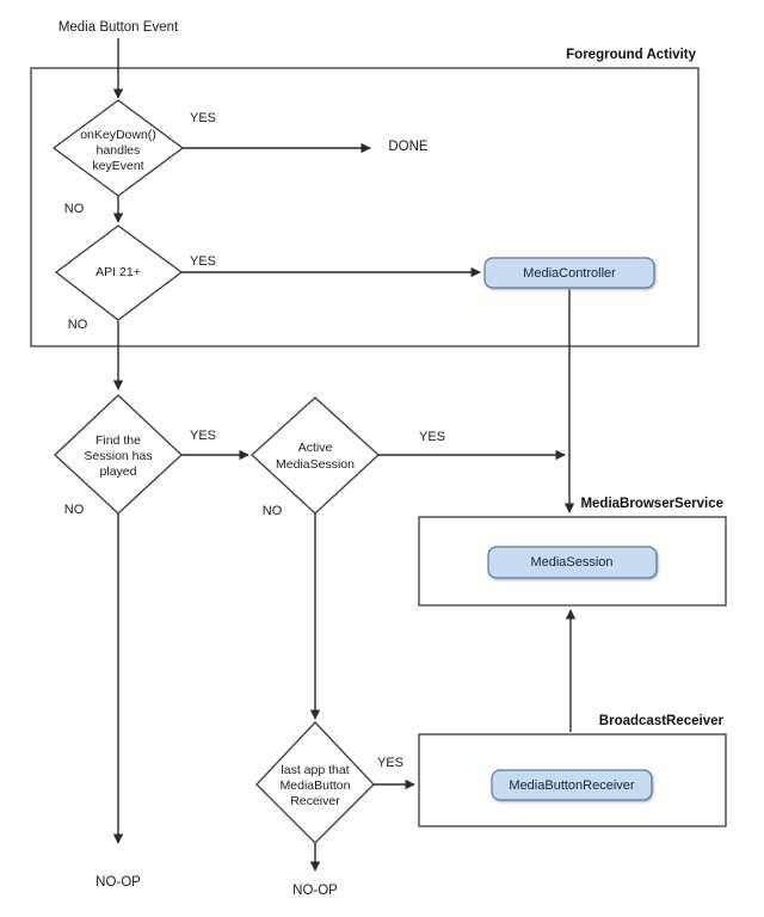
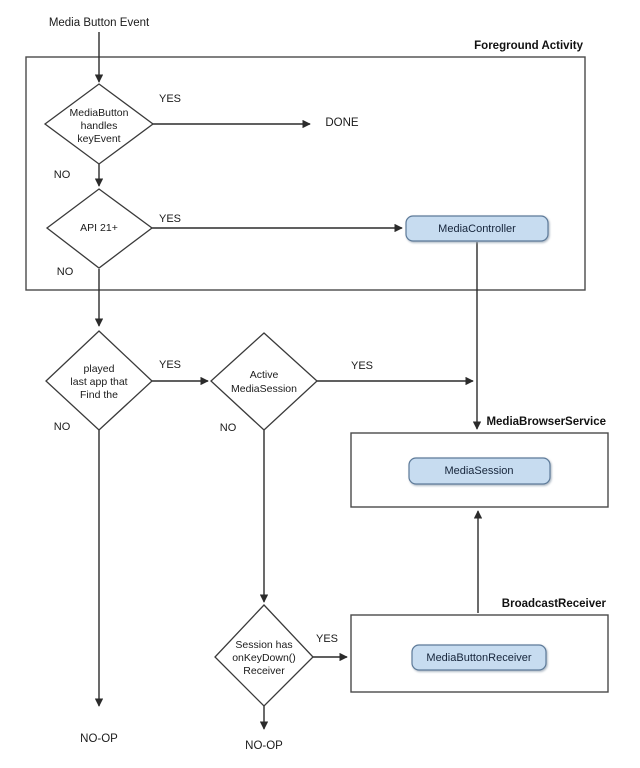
  Foreground Activity
  MediaBrowserService
  BroadcastReceiver
- onKeyDown()
+ MediaButton
  handles
  keyEvent
  API 21+
- Find the
+ played
- Session has
+ last app that
- played
+ Find the
  Active
  MediaSession
- last app that
+ Session has
- MediaButton
+ onKeyDown()
  Receiver
  MediaController
  MediaSession
  MediaButtonReceiver
  YES
  NO
  YES
  NO
  YES
  NO
  YES
  NO
  YES
  Media Button Event
  DONE
  NO-OP
  NO-OP
